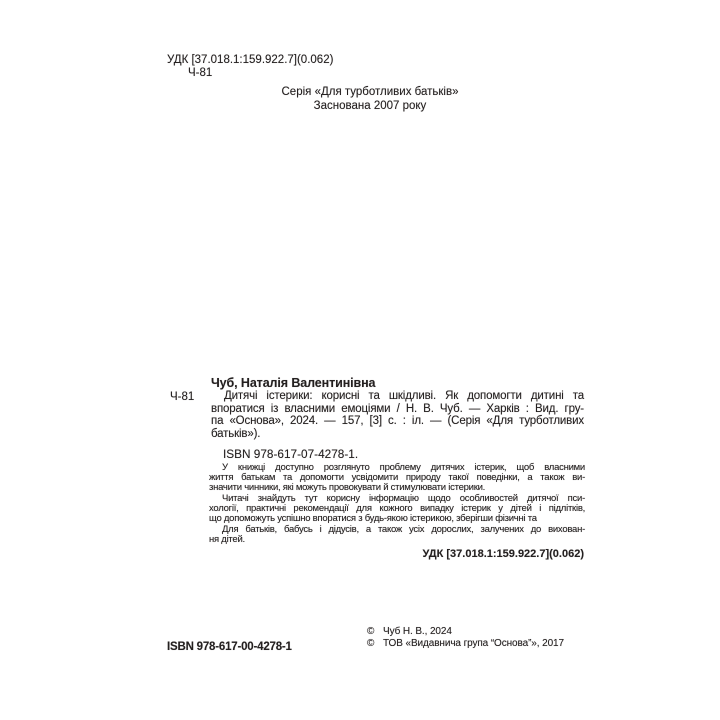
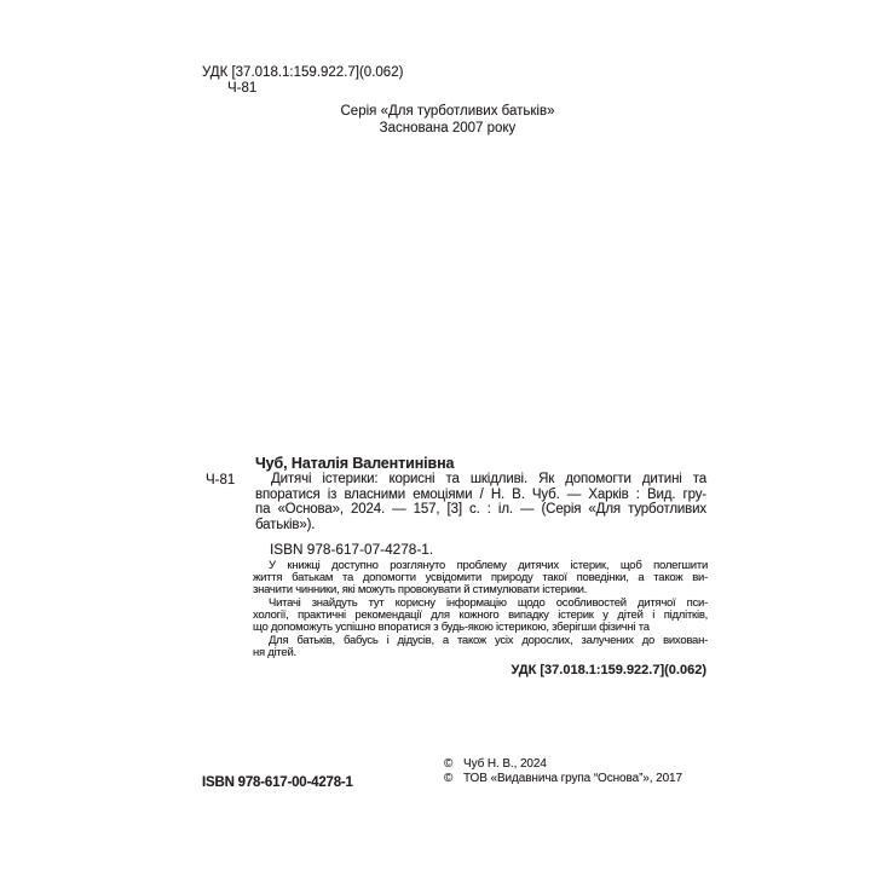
  УДК [37.018.1:159.922.7](0.062)
  Ч-81
  Серія «Для турботливих батьків»
  Заснована 2007 року
  Ч-81
  Чуб, Наталія Валентинівна
  Дитячі істерики: корисні та шкідливі. Як допомогти дитині та
  впоратися із власними емоціями / Н. В. Чуб. — Харків : Вид. гру-
  па «Основа», 2024. — 157, [3] с. : іл. — (Серія «Для турботливих
  батьків»).
  ISBN 978-617-07-4278-1.
- У книжці доступно розглянуто проблему дитячих істерик, щоб власними
+ У книжці доступно розглянуто проблему дитячих істерик, щоб полегшити
  життя батькам та допомогти усвідомити природу такої поведінки, а також ви-
  значити чинники, які можуть провокувати й стимулювати істерики.
  Читачі знайдуть тут корисну інформацію щодо особливостей дитячої пси-
  хології, практичні рекомендації для кожного випадку істерик у дітей і підлітків,
  що допоможуть успішно впоратися з будь-якою істерикою, зберігши фізичні та
  Для батьків, бабусь і дідусів, а також усіх дорослих, залучених до вихован-
  ня дітей.
  УДК [37.018.1:159.922.7](0.062)
  ISBN 978-617-00-4278-1
  ©
  Чуб Н. В., 2024
  ©
  ТОВ «Видавнича група “Основа”», 2017
